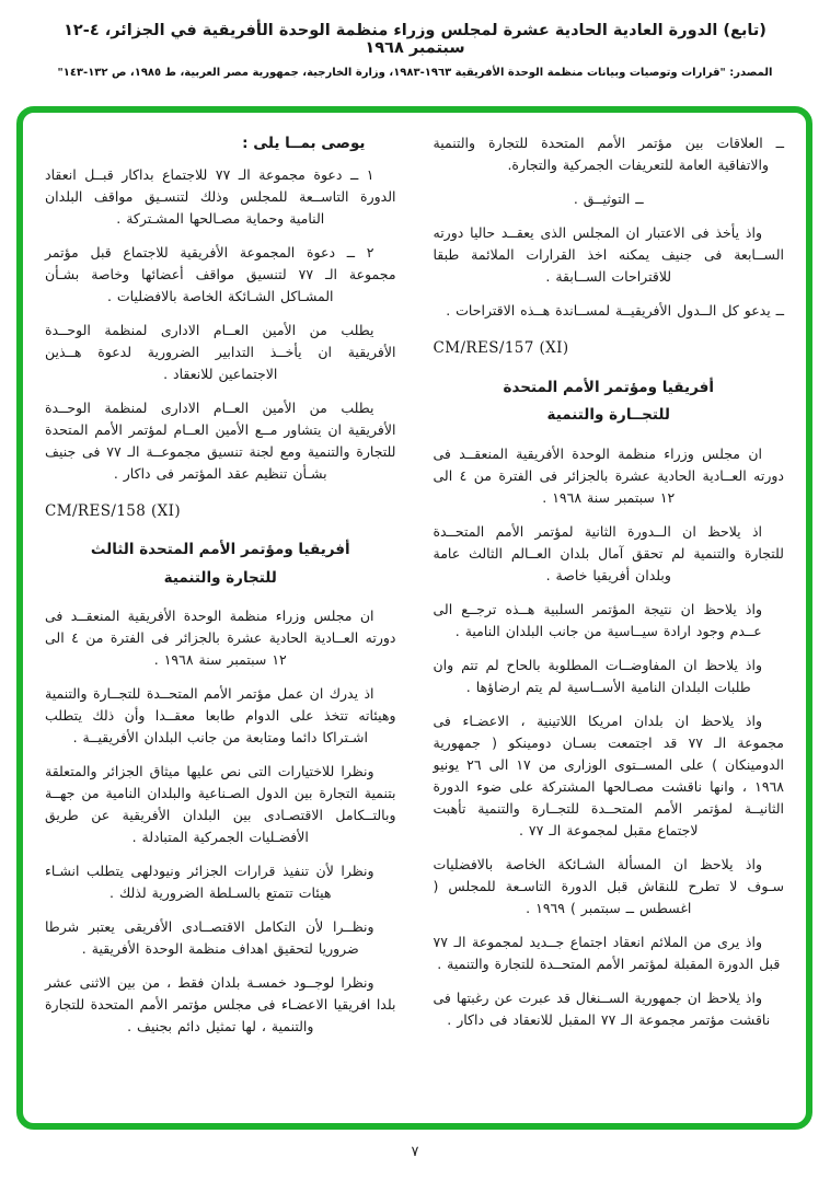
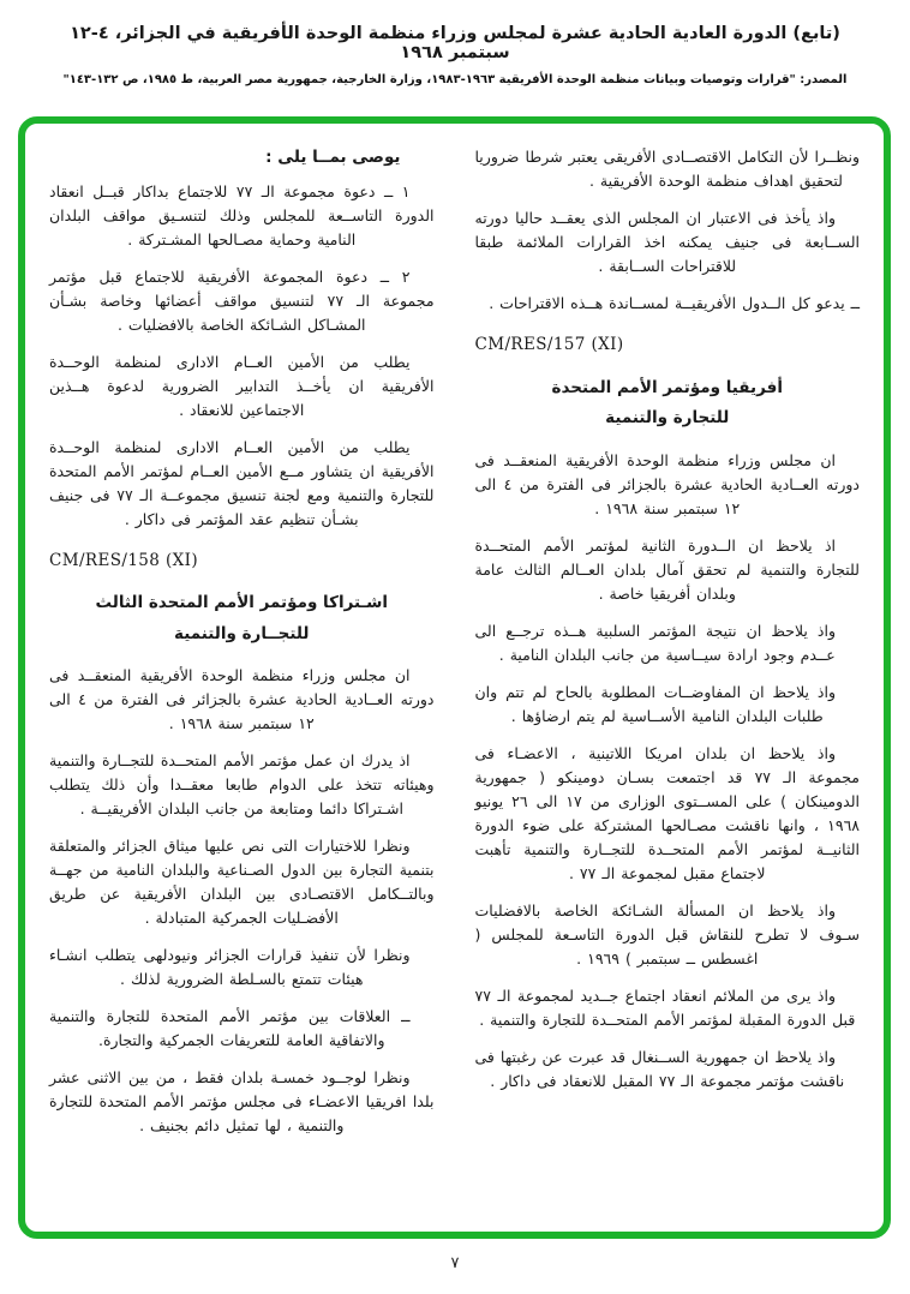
  (تابع) الدورة العادية الحادية عشرة لمجلس وزراء منظمة الوحدة الأفريقية في الجزائر، ٤-١٢ سبتمبر ١٩٦٨
  المصدر: "قرارات وتوصيات وبيانات منظمة الوحدة الأفريقية ١٩٦٣-١٩٨٣، وزارة الخارجية، جمهورية مصر العربية، ط ١٩٨٥، ص ١٣٢-١٤٣"
- ــ العلاقات بين مؤتمر الأمم المتحدة للتجارة والتنمية والاتفاقية العامة للتعريفات الجمركية والتجارة.
+ ونظــرا لأن التكامل الاقتصــادى الأفريقى يعتبر شرطا ضروريا لتحقيق اهداف منظمة الوحدة الأفريقية .
- ــ التوثيــق .
  واذ يأخذ فى الاعتبار ان المجلس الذى يعقــد حاليا دورته الســابعة فى جنيف يمكنه اخذ القرارات الملائمة طبقا للاقتراحات الســابقة .
  ــ يدعو كل الــدول الأفريقيــة لمســاندة هــذه الاقتراحات .
  CM/RES/157 (XI)
  أفريقيا ومؤتمر الأمم المتحدة
- للتجــارة والتنمية
+ للتجارة والتنمية
  ان مجلس وزراء منظمة الوحدة الأفريقية المنعقــد فى دورته العــادية الحادية عشرة بالجزائر فى الفترة من ٤ الى ١٢ سبتمبر سنة ١٩٦٨ .
  اذ يلاحظ ان الــدورة الثانية لمؤتمر الأمم المتحــدة للتجارة والتنمية لم تحقق آمال بلدان العــالم الثالث عامة وبلدان أفريقيا خاصة .
  واذ يلاحظ ان نتيجة المؤتمر السلبية هــذه ترجــع الى عــدم وجود ارادة سيــاسية من جانب البلدان النامية .
  واذ يلاحظ ان المفاوضــات المطلوبة بالحاح لم تتم وان طلبات البلدان النامية الأســاسية لم يتم ارضاؤها .
  واذ يلاحظ ان بلدان امريكا اللاتينية ، الاعضـاء فى مجموعة الـ ٧٧ قد اجتمعت بسـان دومينكو ( جمهورية الدومينكان ) على المســتوى الوزارى من ١٧ الى ٢٦ يونيو ١٩٦٨ ، وانها ناقشت مصـالحها المشتركة على ضوء الدورة الثانيــة لمؤتمر الأمم المتحــدة للتجــارة والتنمية تأهبت لاجتماع مقبل لمجموعة الـ ٧٧ .
  واذ يلاحظ ان المسألة الشـائكة الخاصة بالافضليات سـوف لا تطرح للنقاش قبل الدورة التاسـعة للمجلس ( اغسطس ــ سبتمبر ) ١٩٦٩ .
  واذ يرى من الملائم انعقاد اجتماع جــديد لمجموعة الـ ٧٧ قبل الدورة المقبلة لمؤتمر الأمم المتحــدة للتجارة والتنمية .
  واذ يلاحظ ان جمهورية الســنغال قد عبرت عن رغبتها فى ناقشت مؤتمر مجموعة الـ ٧٧ المقبل للانعقاد فى داكار .
  يوصى بمــا يلى :
  ١ ــ دعوة مجموعة الـ ٧٧ للاجتماع بداكار قبــل انعقاد الدورة التاســعة للمجلس وذلك لتنسـيق مواقف البلدان النامية وحماية مصـالحها المشـتركة .
  ٢ ــ دعوة المجموعة الأفريقية للاجتماع قبل مؤتمر مجموعة الـ ٧٧ لتنسيق مواقف أعضائها وخاصة بشـأن المشـاكل الشـائكة الخاصة بالافضليات .
  يطلب من الأمين العــام الادارى لمنظمة الوحــدة الأفريقية ان يأخــذ التدابير الضرورية لدعوة هــذين الاجتماعين للانعقاد .
  يطلب من الأمين العــام الادارى لمنظمة الوحــدة الأفريقية ان يتشاور مــع الأمين العــام لمؤتمر الأمم المتحدة للتجارة والتنمية ومع لجنة تنسيق مجموعــة الـ ٧٧ فى جنيف بشـأن تنظيم عقد المؤتمر فى داكار .
  CM/RES/158 (XI)
- أفريقيا ومؤتمر الأمم المتحدة الثالث
+ اشـتراكا ومؤتمر الأمم المتحدة الثالث
- للتجارة والتنمية
+ للتجــارة والتنمية
  ان مجلس وزراء منظمة الوحدة الأفريقية المنعقــد فى دورته العــادية الحادية عشرة بالجزائر فى الفترة من ٤ الى ١٢ سبتمبر سنة ١٩٦٨ .
  اذ يدرك ان عمل مؤتمر الأمم المتحــدة للتجــارة والتنمية وهيئاته تتخذ على الدوام طابعا معقــدا وأن ذلك يتطلب اشـتراكا دائما ومتابعة من جانب البلدان الأفريقيــة .
  ونظرا للاختيارات التى نص عليها ميثاق الجزائر والمتعلقة بتنمية التجارة بين الدول الصـناعية والبلدان النامية من جهــة وبالتــكامل الاقتصـادى بين البلدان الأفريقية عن طريق الأفضـليات الجمركية المتبادلة .
  ونظرا لأن تنفيذ قرارات الجزائر ونيودلهى يتطلب انشـاء هيئات تتمتع بالسـلطة الضرورية لذلك .
- ونظــرا لأن التكامل الاقتصــادى الأفريقى يعتبر شرطا ضروريا لتحقيق اهداف منظمة الوحدة الأفريقية .
+ ــ العلاقات بين مؤتمر الأمم المتحدة للتجارة والتنمية والاتفاقية العامة للتعريفات الجمركية والتجارة.
  ونظرا لوجــود خمسـة بلدان فقط ، من بين الاثنى عشر بلدا افريقيا الاعضـاء فى مجلس مؤتمر الأمم المتحدة للتجارة والتنمية ، لها تمثيل دائم بجنيف .
  ٧
